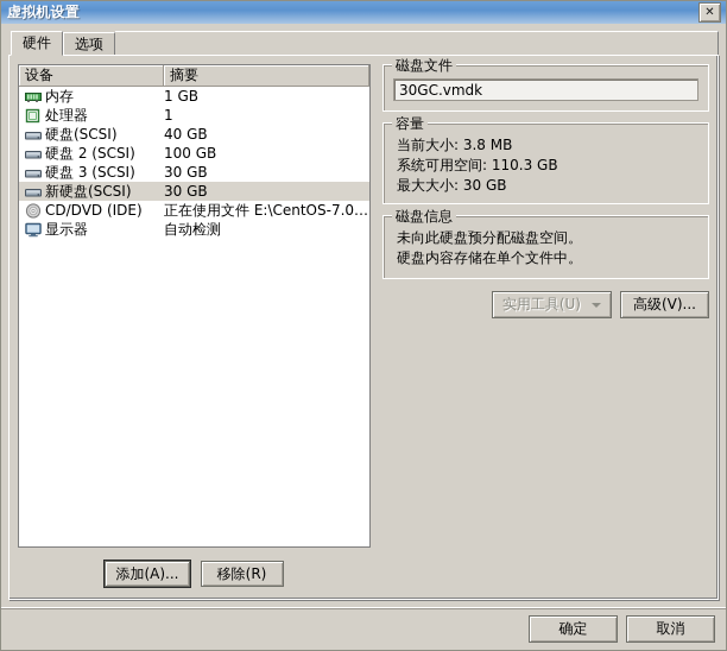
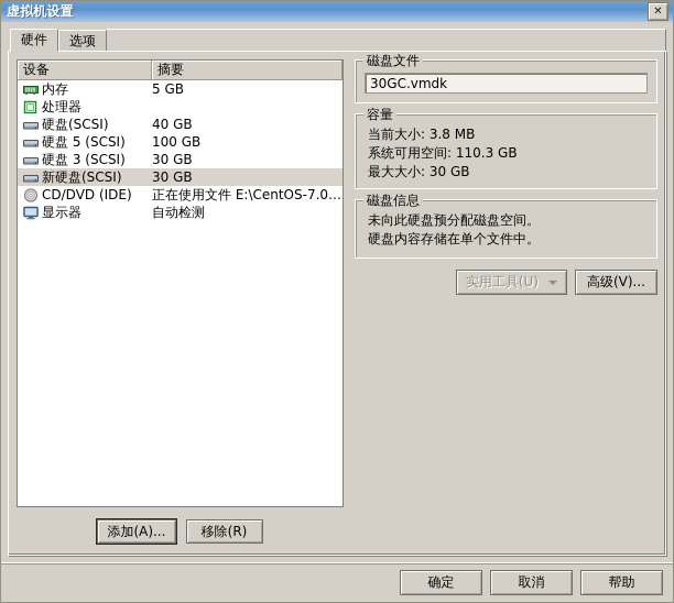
  虚拟机设置
  ✕
  硬件
  选项
  设备
  摘要
  内存
- 1 GB
+ 5 GB
  处理器
- 1
  硬盘(SCSI)
  40 GB
- 硬盘 2 (SCSI)
+ 硬盘 5 (SCSI)
  100 GB
  硬盘 3 (SCSI)
  30 GB
  新硬盘(SCSI)
  30 GB
  CD/DVD (IDE)
  正在使用文件 E:\CentOS-7.0-1
  显示器
  自动检测
  添加(A)...
  移除(R)
  磁盘文件
  30GC.vmdk
  容量
  当前大小: 3.8 MB
  系统可用空间: 110.3 GB
  最大大小: 30 GB
  磁盘信息
  未向此硬盘预分配磁盘空间。
  硬盘内容存储在单个文件中。
  实用工具(U)
  高级(V)...
  确定
  取消
+ 帮助
